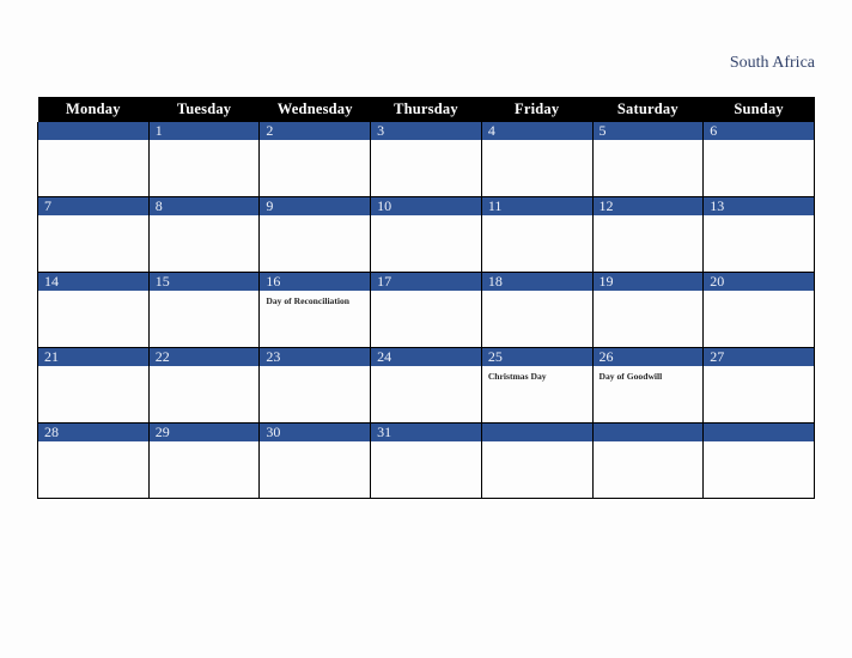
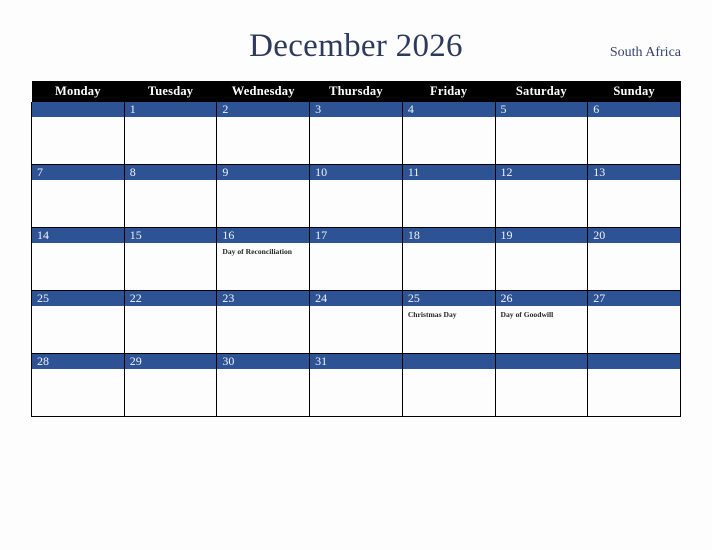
+ December 2026
  South Africa
  Monday	Tuesday	Wednesday	Thursday	Friday	Saturday	Sunday
  	1	2	3	4	5	6
  7	8	9	10	11	12	13
  14	15	16Day of Reconciliation	17	18	19	20
- 21	22	23	24	25Christmas Day	26Day of Goodwill	27
+ 25	22	23	24	25Christmas Day	26Day of Goodwill	27
  28	29	30	31
